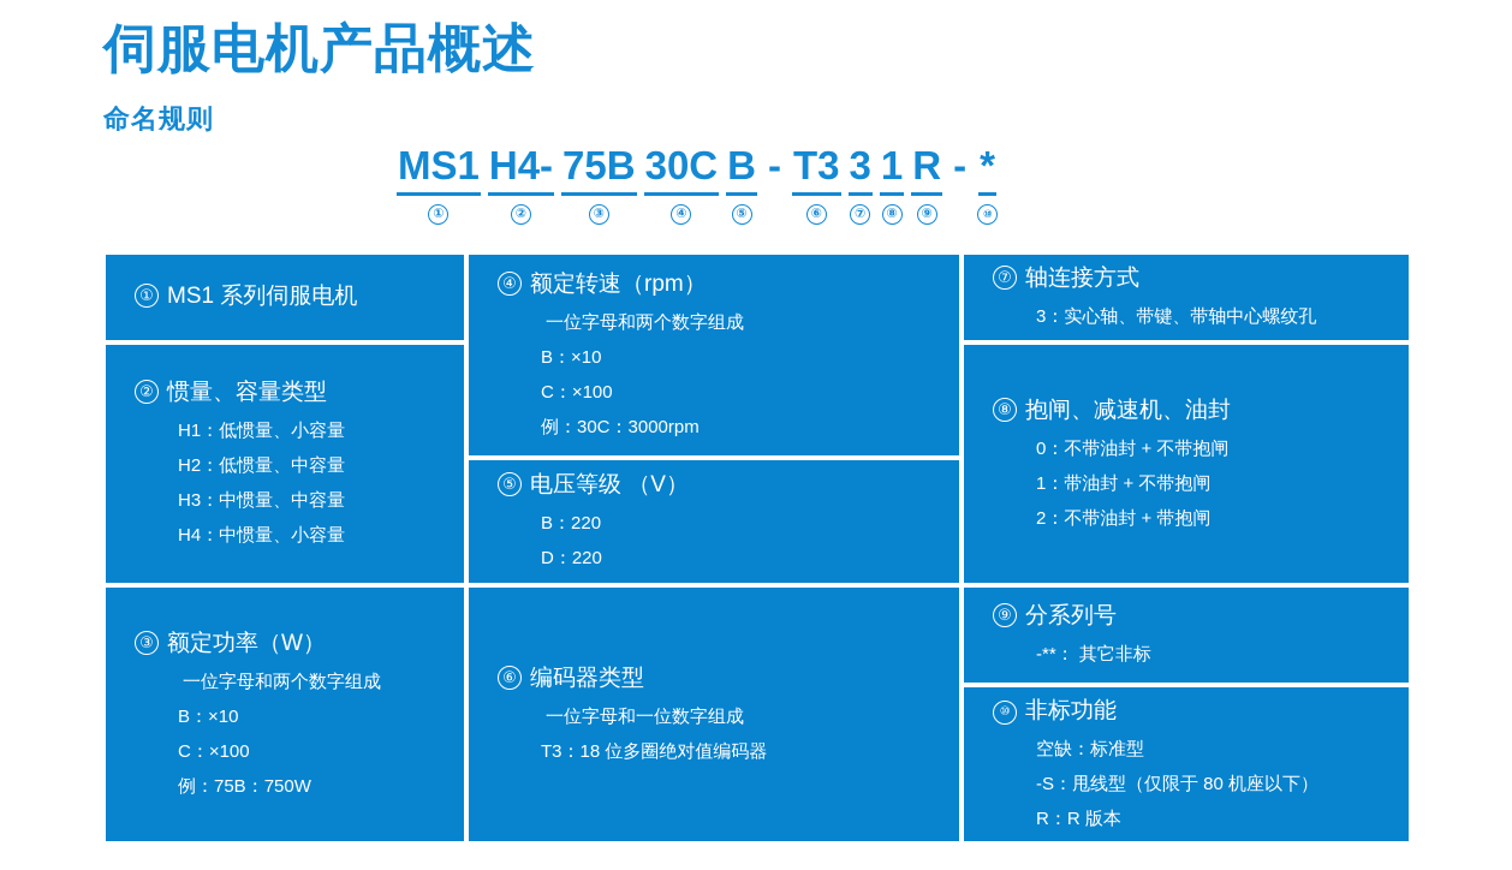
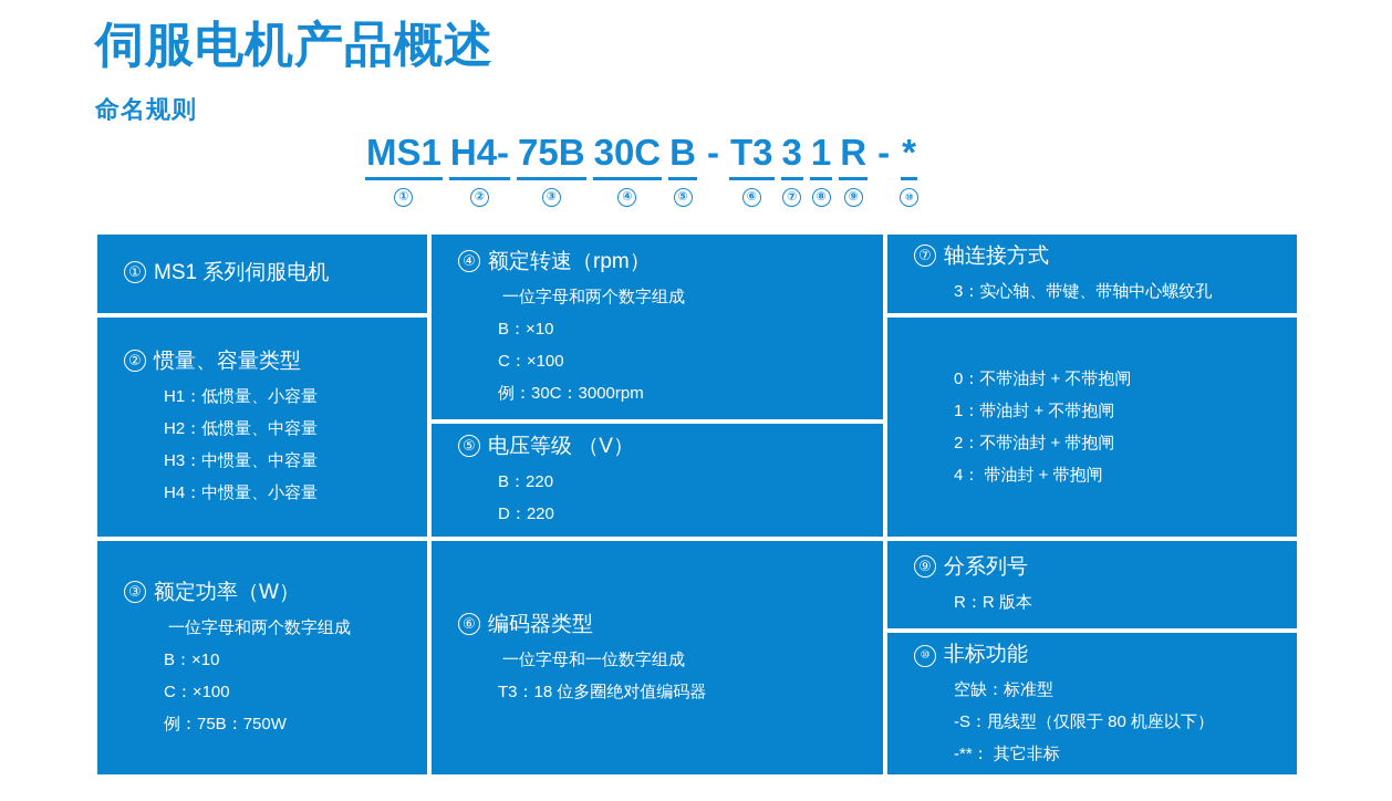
  伺服电机产品概述
  命名规则
  MS1
  ①
  H4-
  ②
  75B
  ③
  30C
  ④
  B
  ⑤
  -
  T3
  ⑥
  3
  ⑦
  1
  ⑧
  R
  ⑨
  -
  *
  ⑩
  ① MS1 系列伺服电机
  ② 惯量、容量类型
  H1：低惯量、小容量
  H2：低惯量、中容量
  H3：中惯量、中容量
  H4：中惯量、小容量
  ③ 额定功率（W）
  一位字母和两个数字组成
  B：×10
  C：×100
  例：75B：750W
  ④ 额定转速（rpm）
  一位字母和两个数字组成
  B：×10
  C：×100
  例：30C：3000rpm
  ⑤ 电压等级 （V）
  B：220
  D：220
  ⑥ 编码器类型
  一位字母和一位数字组成
  T3：18 位多圈绝对值编码器
  ⑦ 轴连接方式
  3：实心轴、带键、带轴中心螺纹孔
- ⑧ 抱闸、减速机、油封
  0：不带油封 + 不带抱闸
  1：带油封 + 不带抱闸
  2：不带油封 + 带抱闸
+ 4： 带油封 + 带抱闸
  ⑨ 分系列号
- -**： 其它非标
+ R：R 版本
  ⑩ 非标功能
  空缺：标准型
  -S：甩线型（仅限于 80 机座以下）
- R：R 版本
+ -**： 其它非标
